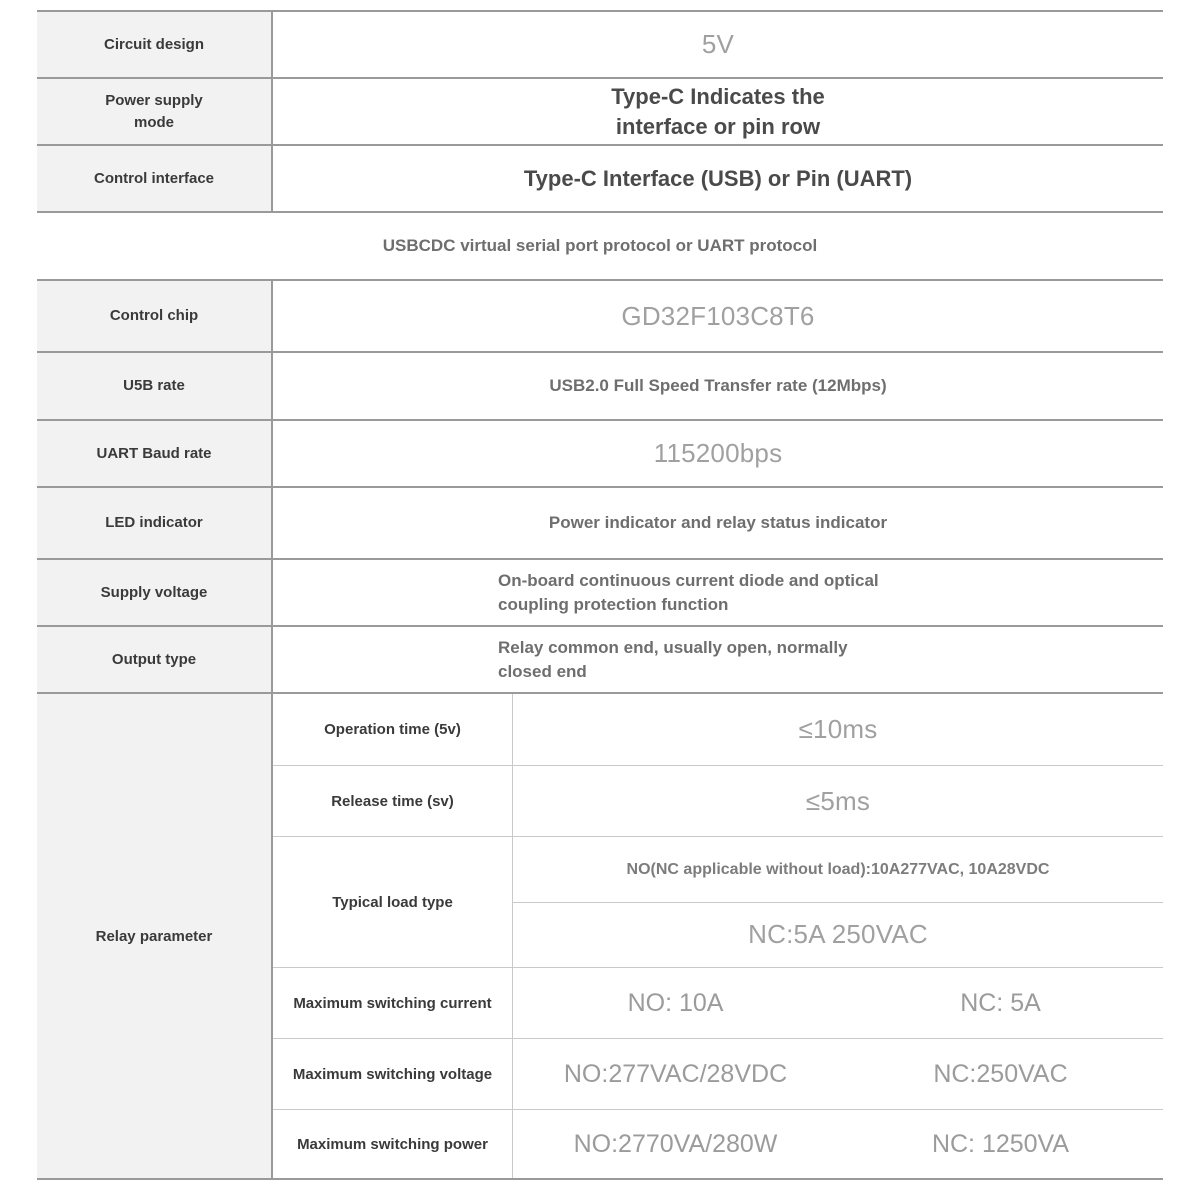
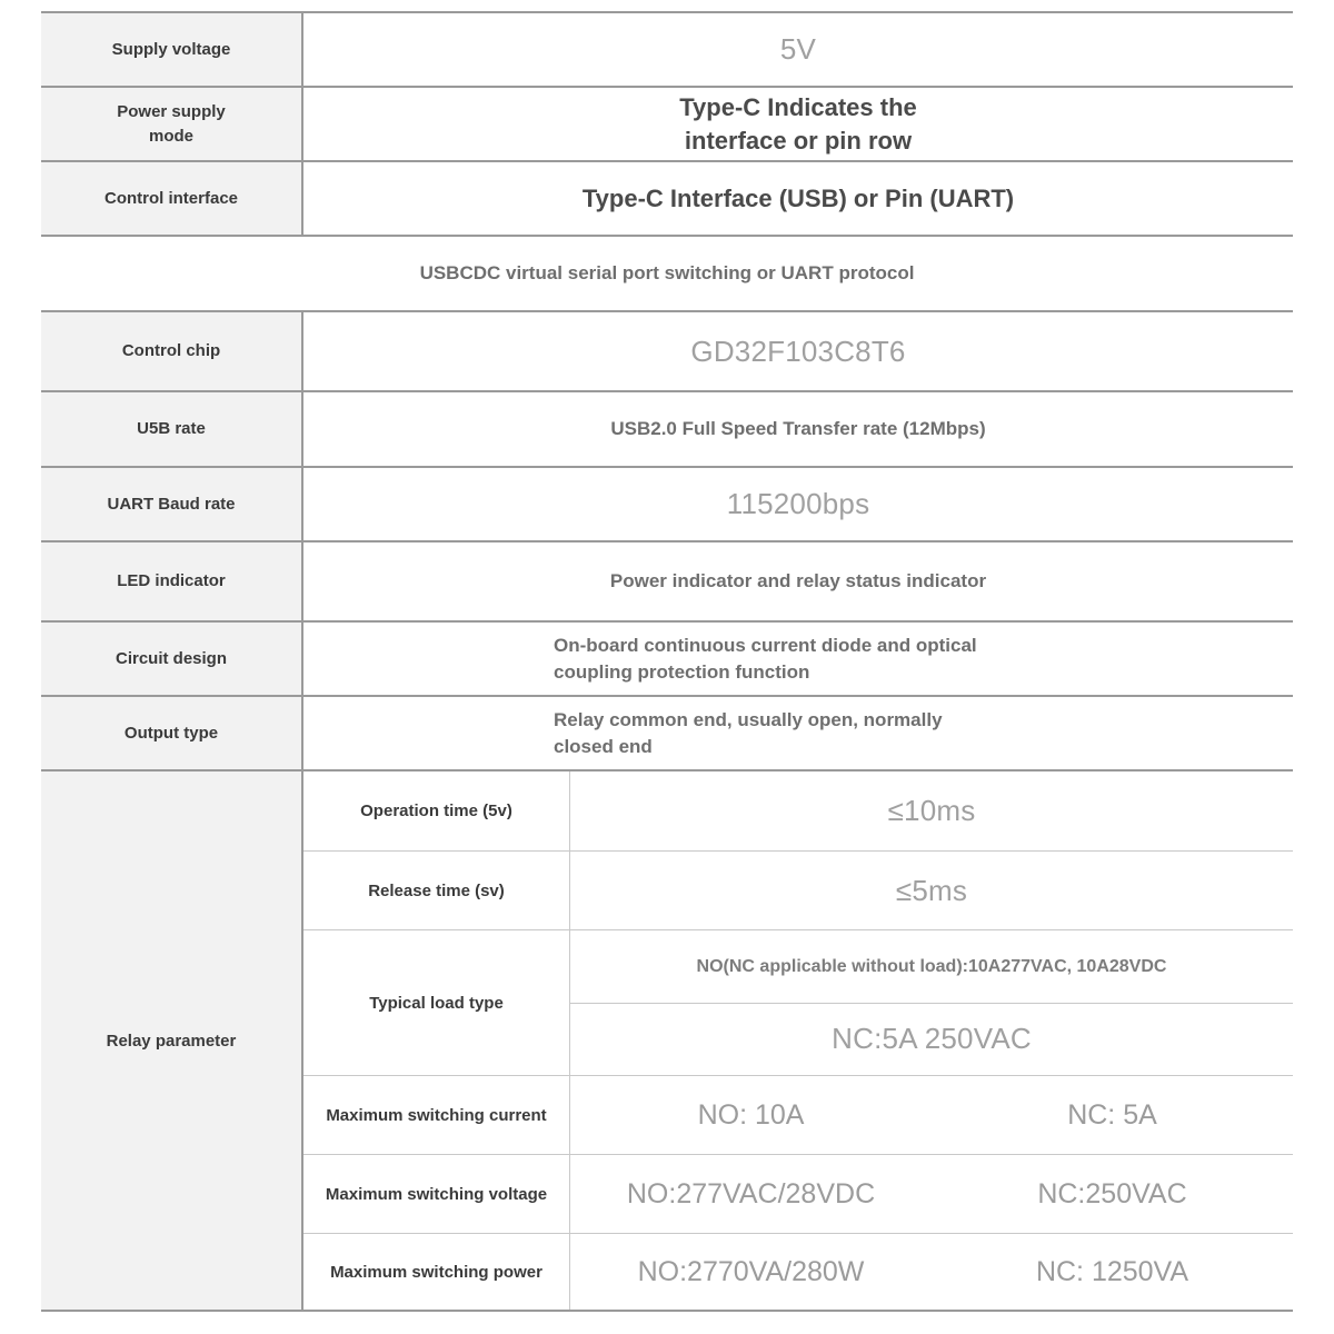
- Circuit design
+ Supply voltage
  5V
  Power supply
  mode
  Type-C Indicates the
  interface or pin row
  Control interface
  Type-C Interface (USB) or Pin (UART)
- USBCDC virtual serial port protocol or UART protocol
+ USBCDC virtual serial port switching or UART protocol
  Control chip
  GD32F103C8T6
  U5B rate
  USB2.0 Full Speed Transfer rate (12Mbps)
  UART Baud rate
  115200bps
  LED indicator
  Power indicator and relay status indicator
- Supply voltage
+ Circuit design
  On-board continuous current diode and optical
  coupling protection function
  Output type
  Relay common end, usually open, normally
  closed end
  Relay parameter
  Operation time (5v)
  ≤10ms
  Release time (sv)
  ≤5ms
  Typical load type
  NO(NC applicable without load):10A277VAC, 10A28VDC
  NC:5A 250VAC
  Maximum switching current
  NO: 10A
  NC: 5A
  Maximum switching voltage
  NO:277VAC/28VDC
  NC:250VAC
  Maximum switching power
  NO:2770VA/280W
  NC: 1250VA
